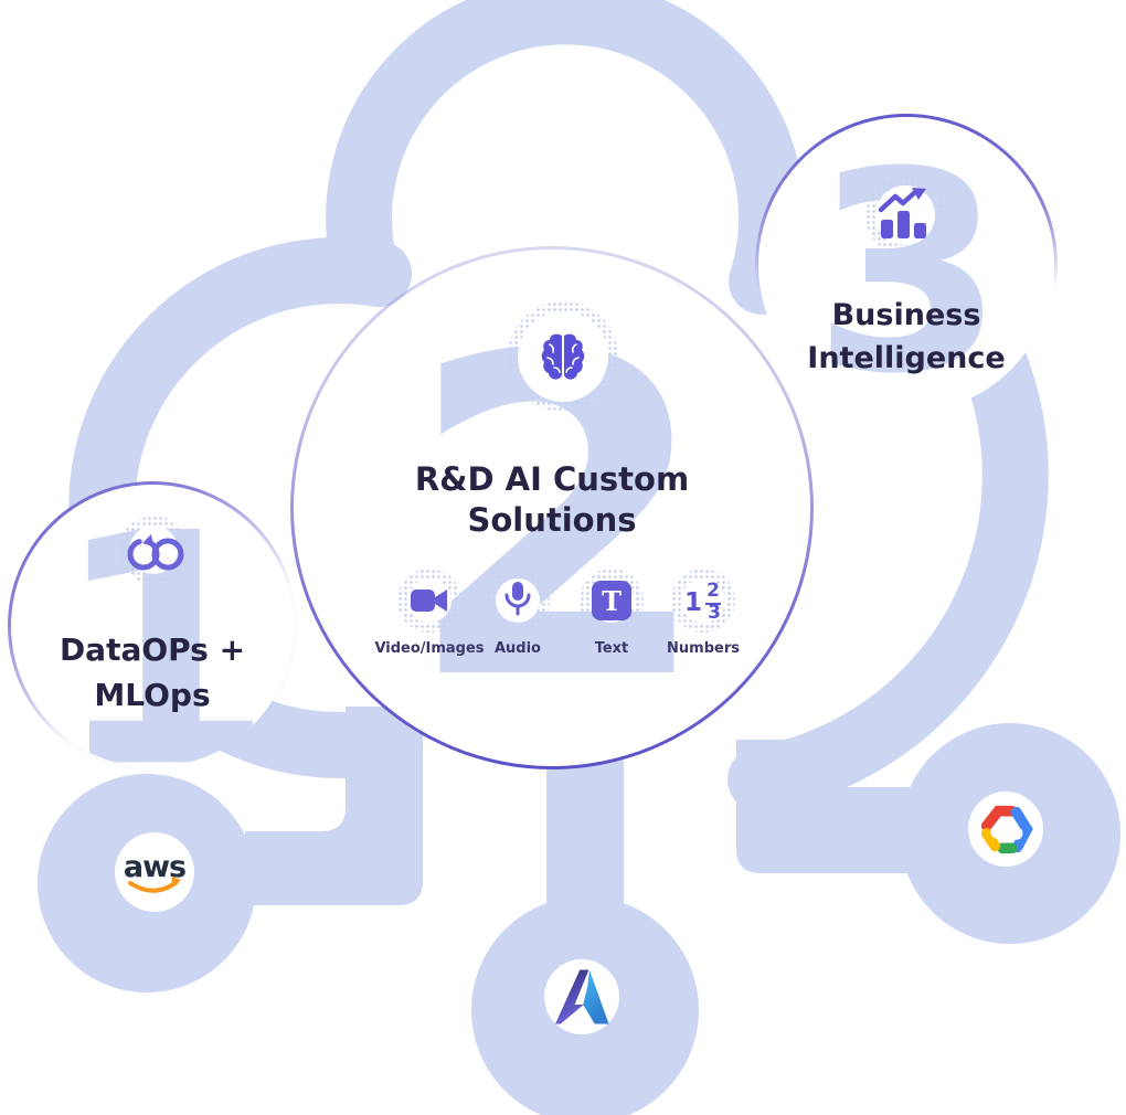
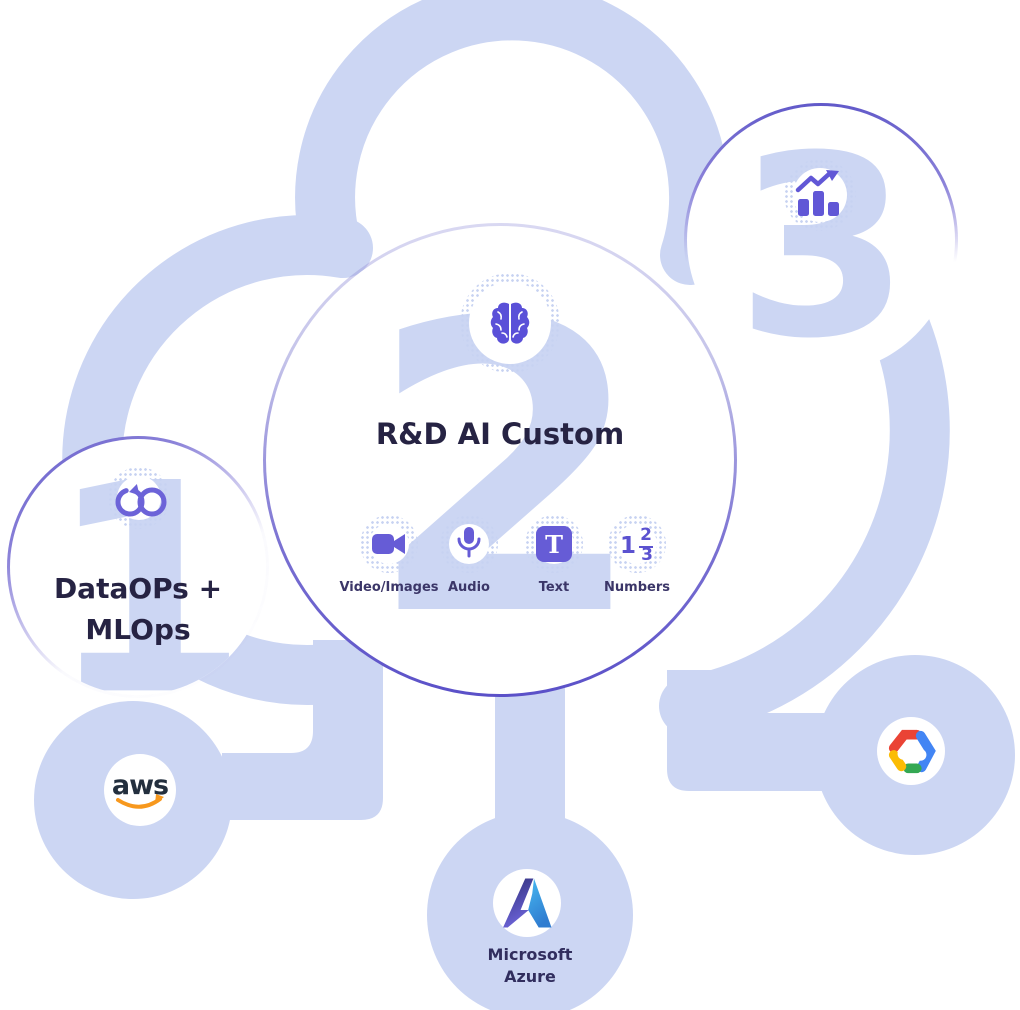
  aws
+ Microsoft
+ Azure
  1
  DataOPs +
  MLOps
  2
  R&D AI Custom
- Solutions
  T
  1
  2
  3
  Video/Images
  Audio
  Text
  Numbers
  3
- Business
- Intelligence
